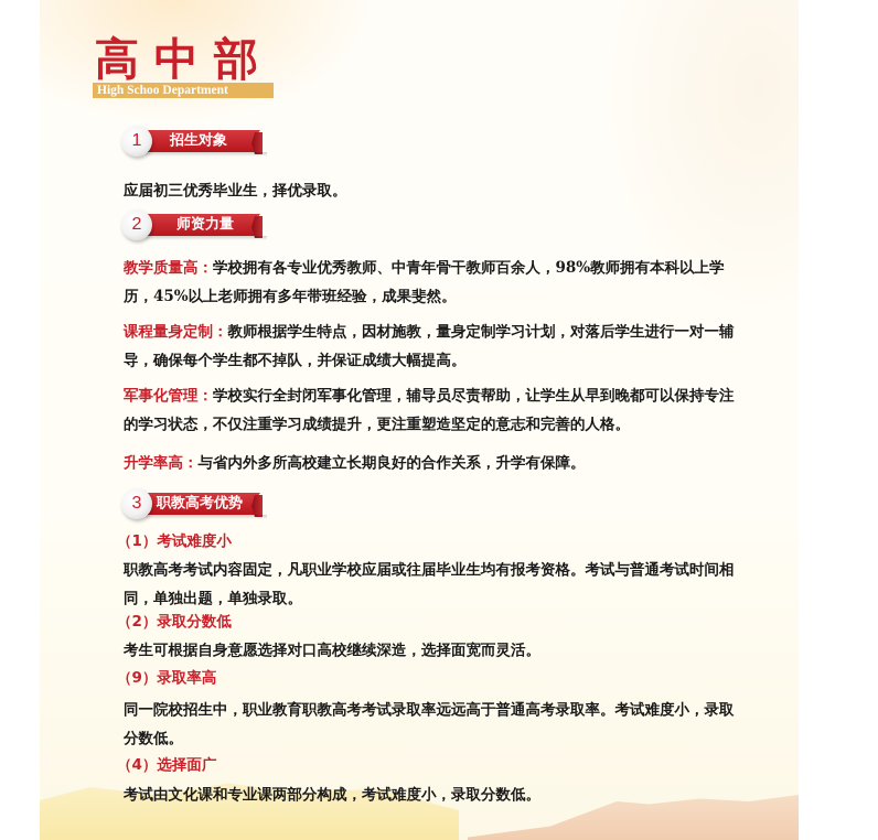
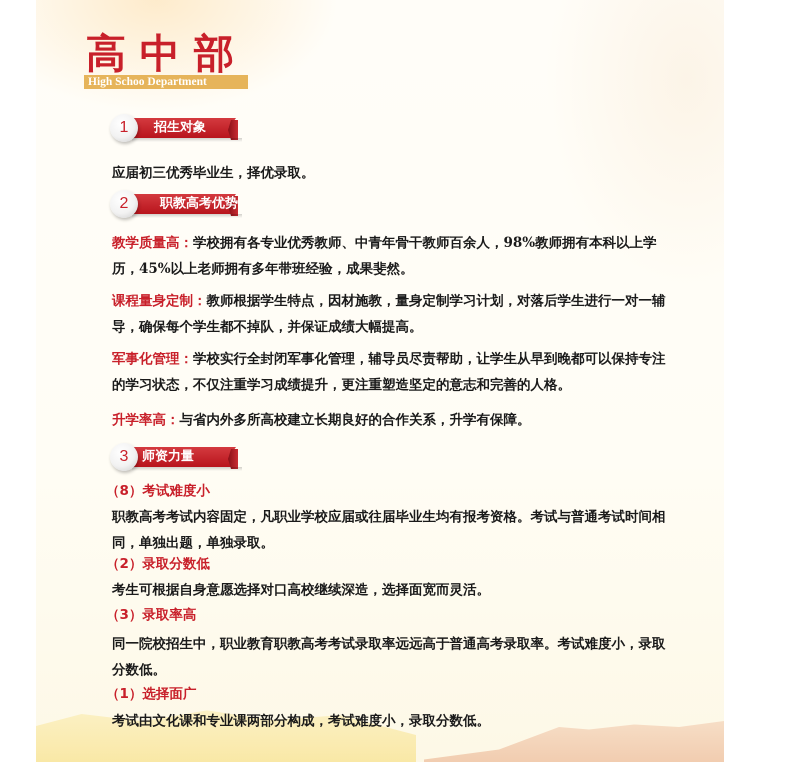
  高中部
  High Schoo Department
  1
  招生对象
  应届初三优秀毕业生，择优录取。
  2
- 师资力量
+ 职教高考优势
  教学质量高：学校拥有各专业优秀教师、中青年骨干教师百余人，98%教师拥有本科以上学历，45%以上老师拥有多年带班经验，成果斐然。
  课程量身定制：教师根据学生特点，因材施教，量身定制学习计划，对落后学生进行一对一辅导，确保每个学生都不掉队，并保证成绩大幅提高。
  军事化管理：学校实行全封闭军事化管理，辅导员尽责帮助，让学生从早到晚都可以保持专注的学习状态，不仅注重学习成绩提升，更注重塑造坚定的意志和完善的人格。
  升学率高：与省内外多所高校建立长期良好的合作关系，升学有保障。
  3
- 职教高考优势
+ 师资力量
- （1）考试难度小
+ （8）考试难度小
  职教高考考试内容固定，凡职业学校应届或往届毕业生均有报考资格。考试与普通考试时间相同，单独出题，单独录取。
  （2）录取分数低
  考生可根据自身意愿选择对口高校继续深造，选择面宽而灵活。
- （9）录取率高
+ （3）录取率高
  同一院校招生中，职业教育职教高考考试录取率远远高于普通高考录取率。考试难度小，录取分数低。
- （4）选择面广
+ （1）选择面广
  考试由文化课和专业课两部分构成，考试难度小，录取分数低。
